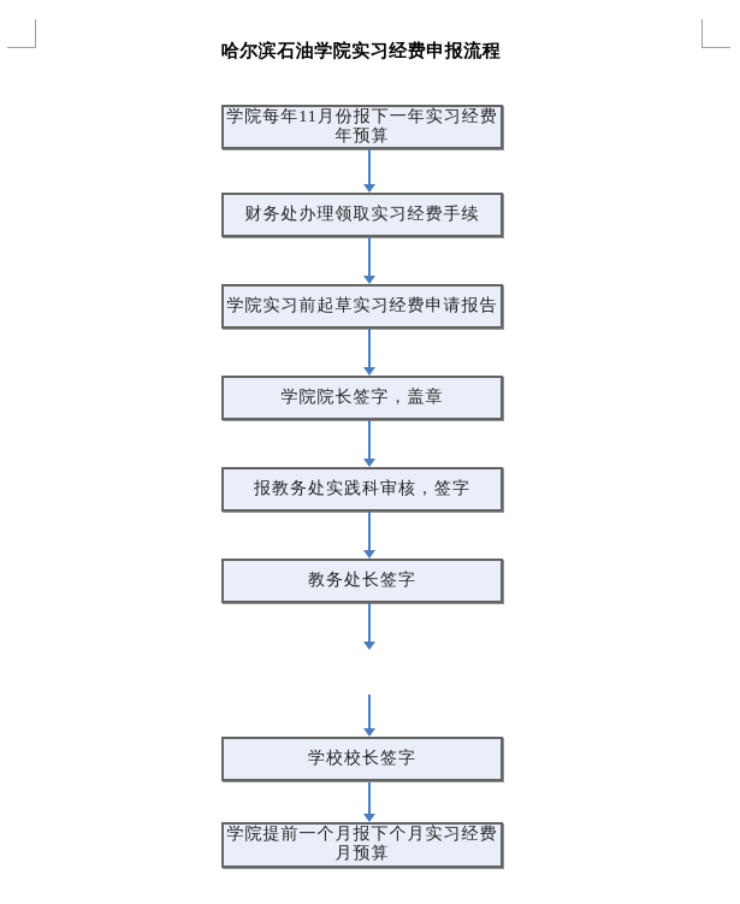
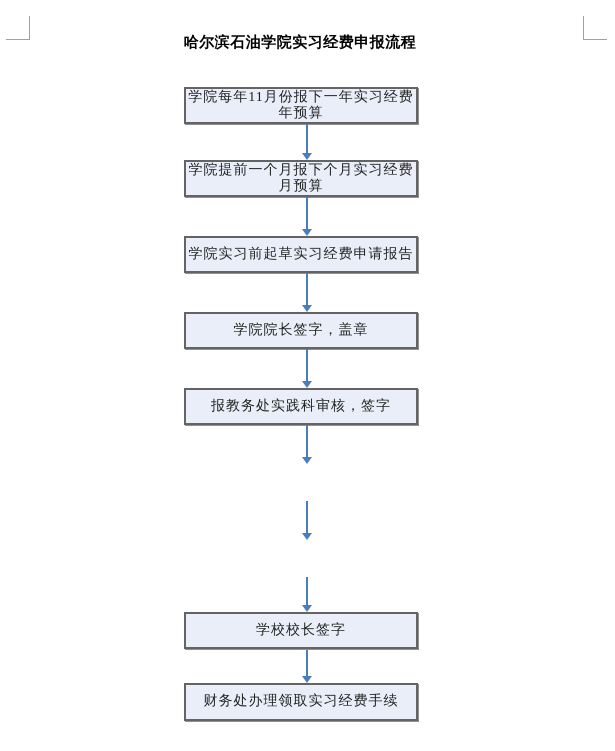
  哈尔滨石油学院实习经费申报流程
  学院每年11月份报下一年实习经费年预算
- 财务处办理领取实习经费手续
+ 学院提前一个月报下个月实习经费月预算
  学院实习前起草实习经费申请报告
  学院院长签字，盖章
  报教务处实践科审核，签字
- 教务处长签字
  学校校长签字
- 学院提前一个月报下个月实习经费月预算
+ 财务处办理领取实习经费手续
